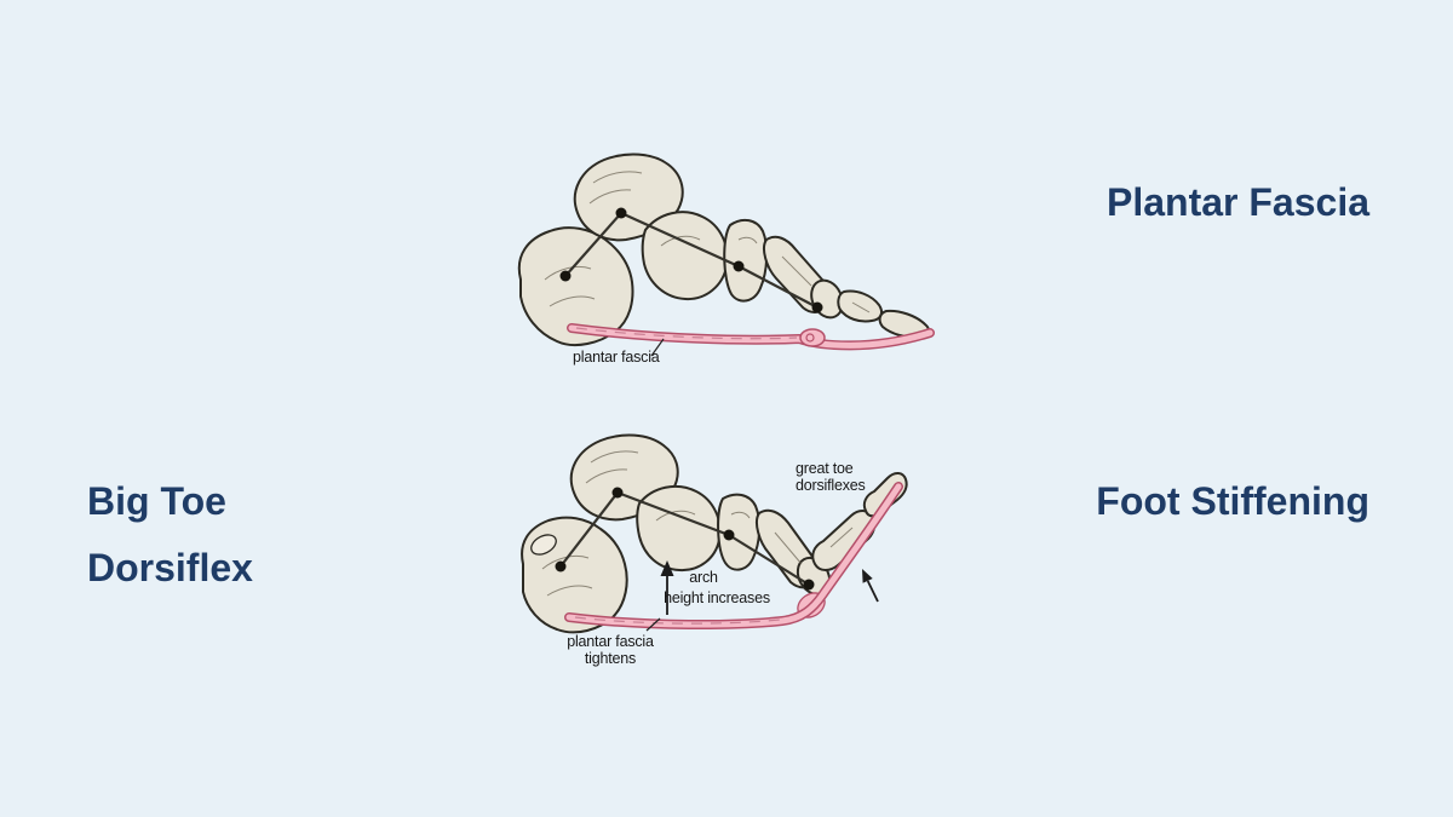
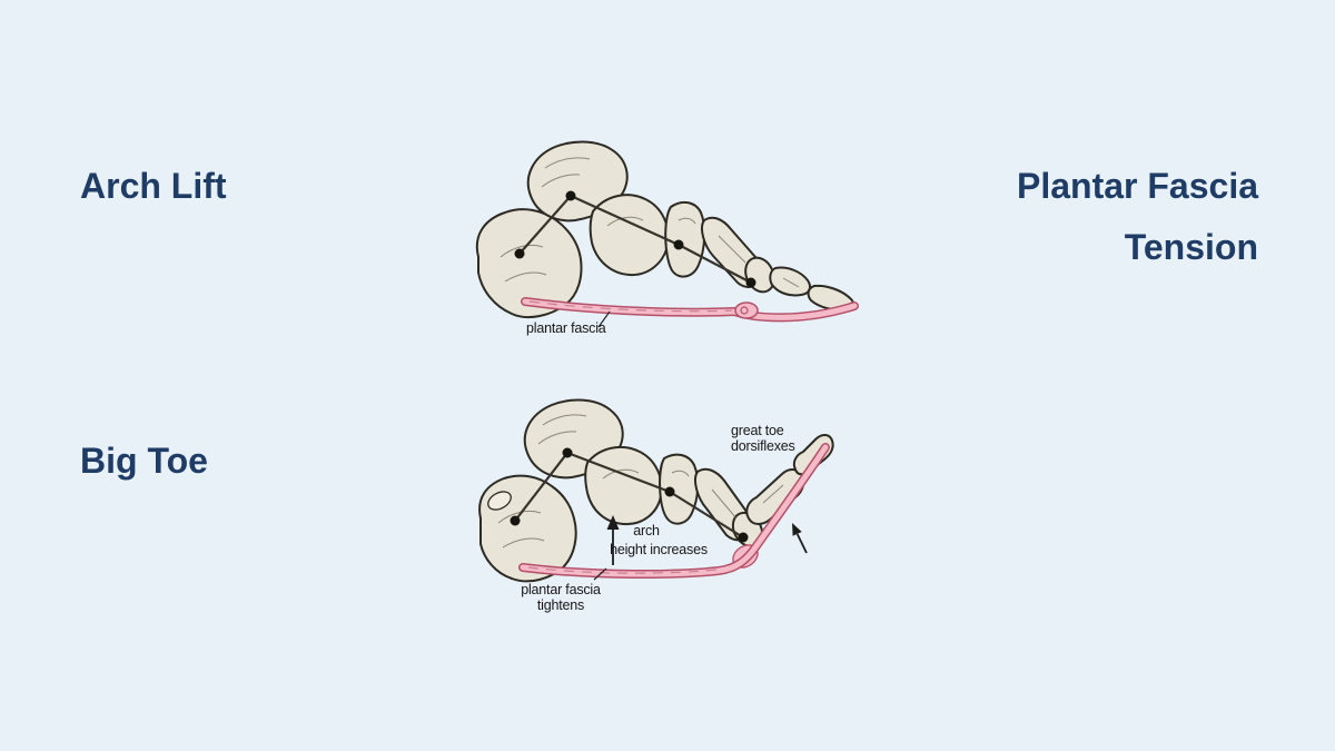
+ Arch Lift
  Plantar Fascia
+ Tension
  Big Toe
- Dorsiflex
- Foot Stiffening
  plantar fascia
  great toe
  dorsiflexes
  arch
  height increases
  plantar fascia
  tightens
